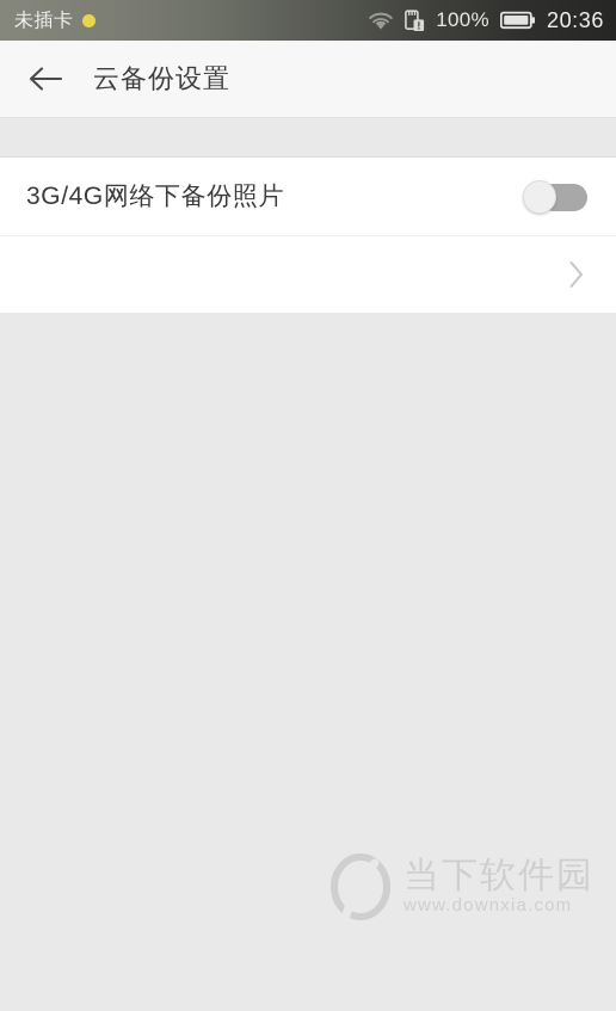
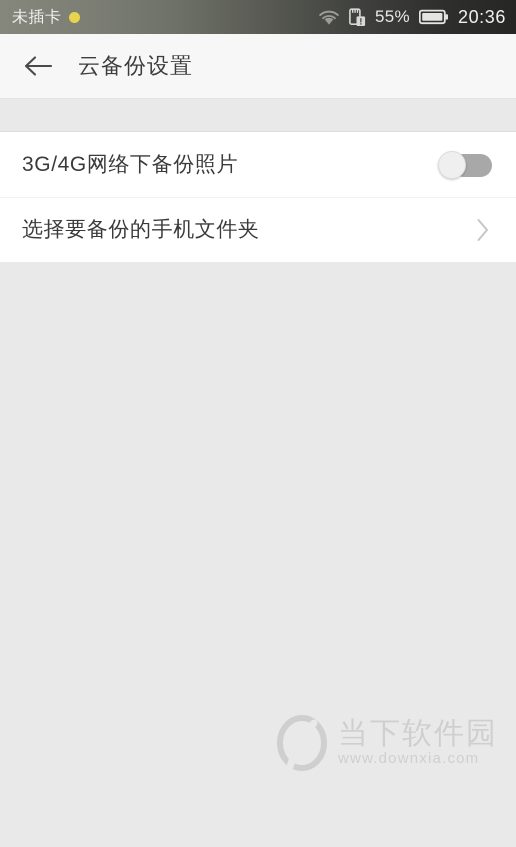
  未插卡
- 100%
+ 55%
  20:36
  云备份设置
  3G/4G网络下备份照片
+ 选择要备份的手机文件夹
  当下软件园
  www.downxia.com
